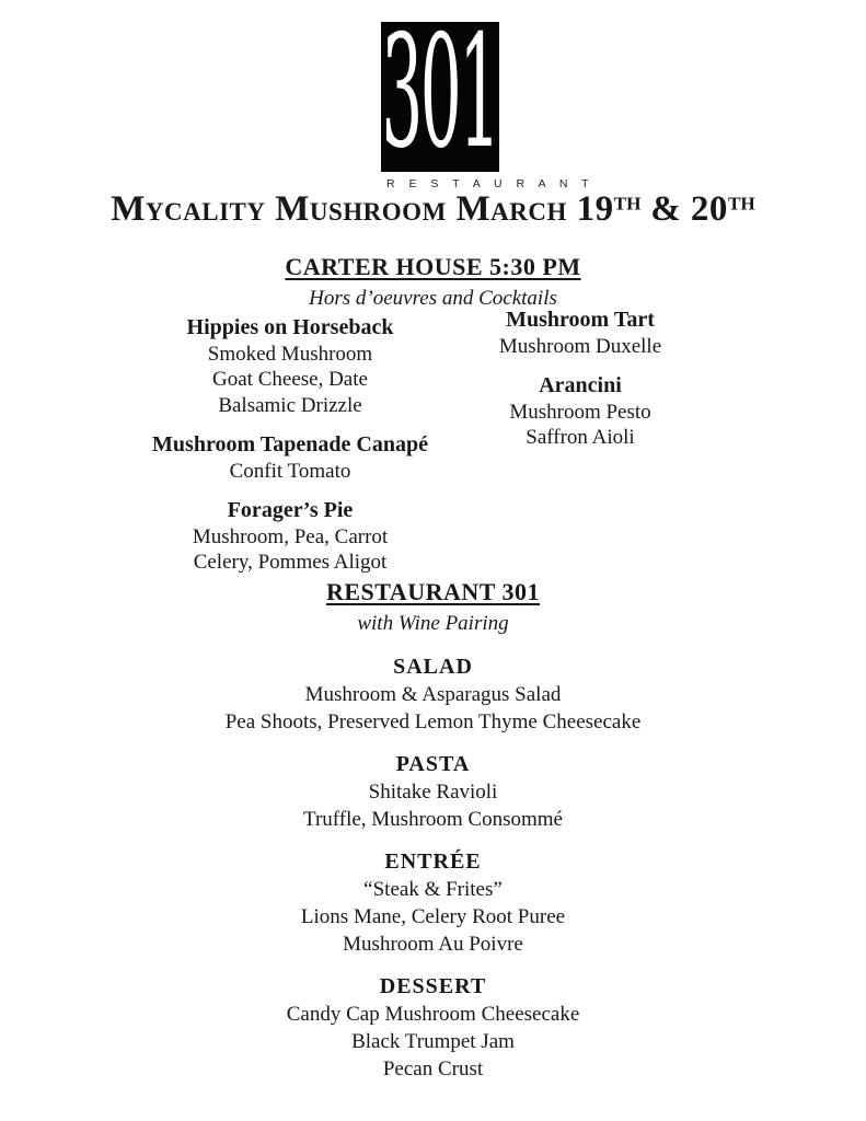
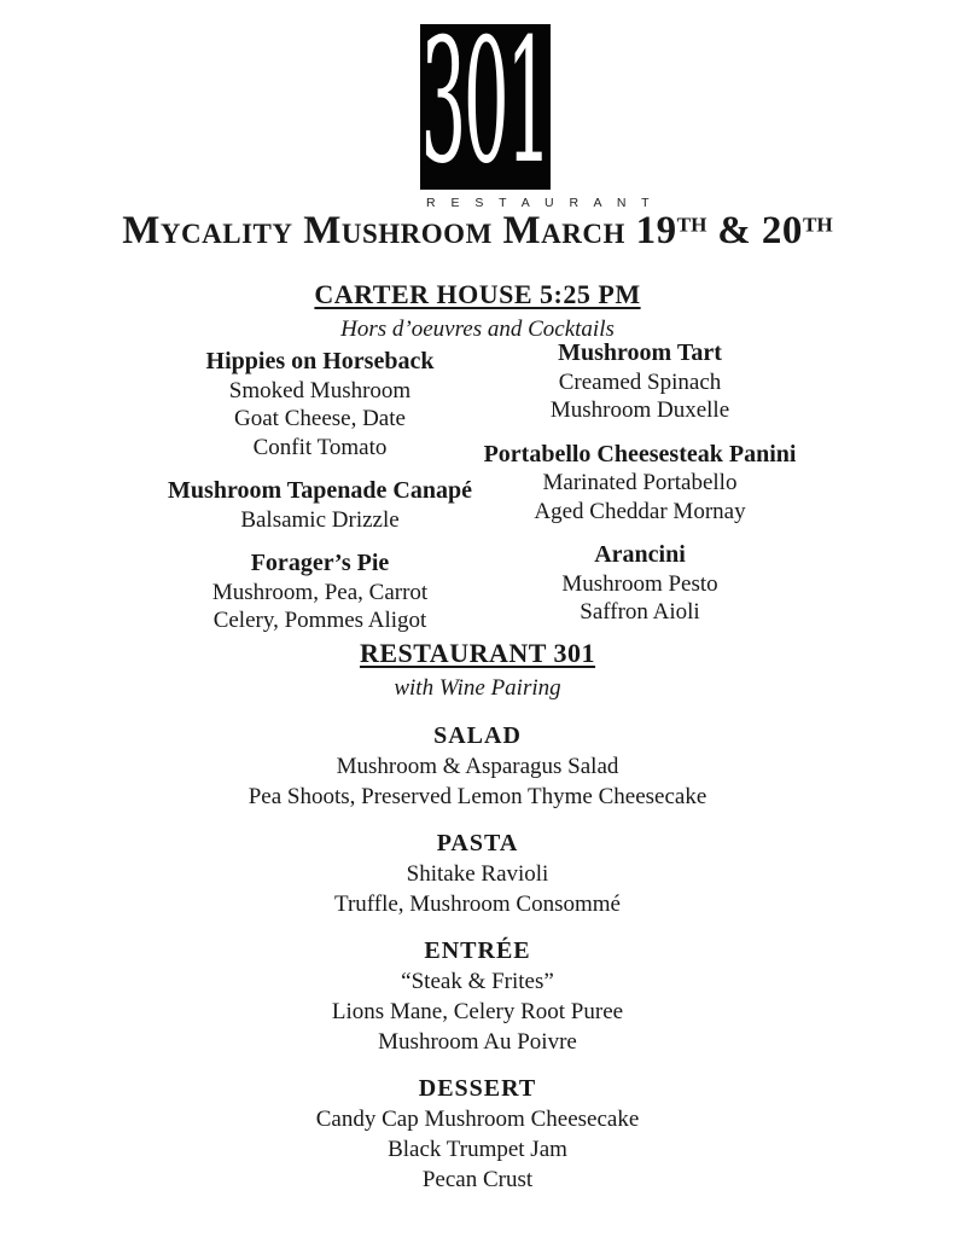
  301
  R E S T A U R A N T
  Mycality Mushroom March 19TH & 20TH
- CARTER HOUSE 5:30 PM
+ CARTER HOUSE 5:25 PM
  Hors d’oeuvres and Cocktails
  Hippies on Horseback
  Smoked Mushroom
  Goat Cheese, Date
- Balsamic Drizzle
+ Confit Tomato
  Mushroom Tapenade Canapé
- Confit Tomato
+ Balsamic Drizzle
  Forager’s Pie
  Mushroom, Pea, Carrot
  Celery, Pommes Aligot
  Mushroom Tart
+ Creamed Spinach
  Mushroom Duxelle
+ Portabello Cheesesteak Panini
+ Marinated Portabello
+ Aged Cheddar Mornay
  Arancini
  Mushroom Pesto
  Saffron Aioli
  RESTAURANT 301
  with Wine Pairing
  SALAD
  Mushroom & Asparagus Salad
  Pea Shoots, Preserved Lemon Thyme Cheesecake
  PASTA
  Shitake Ravioli
  Truffle, Mushroom Consommé
  ENTRÉE
  “Steak & Frites”
  Lions Mane, Celery Root Puree
  Mushroom Au Poivre
  DESSERT
  Candy Cap Mushroom Cheesecake
  Black Trumpet Jam
  Pecan Crust
